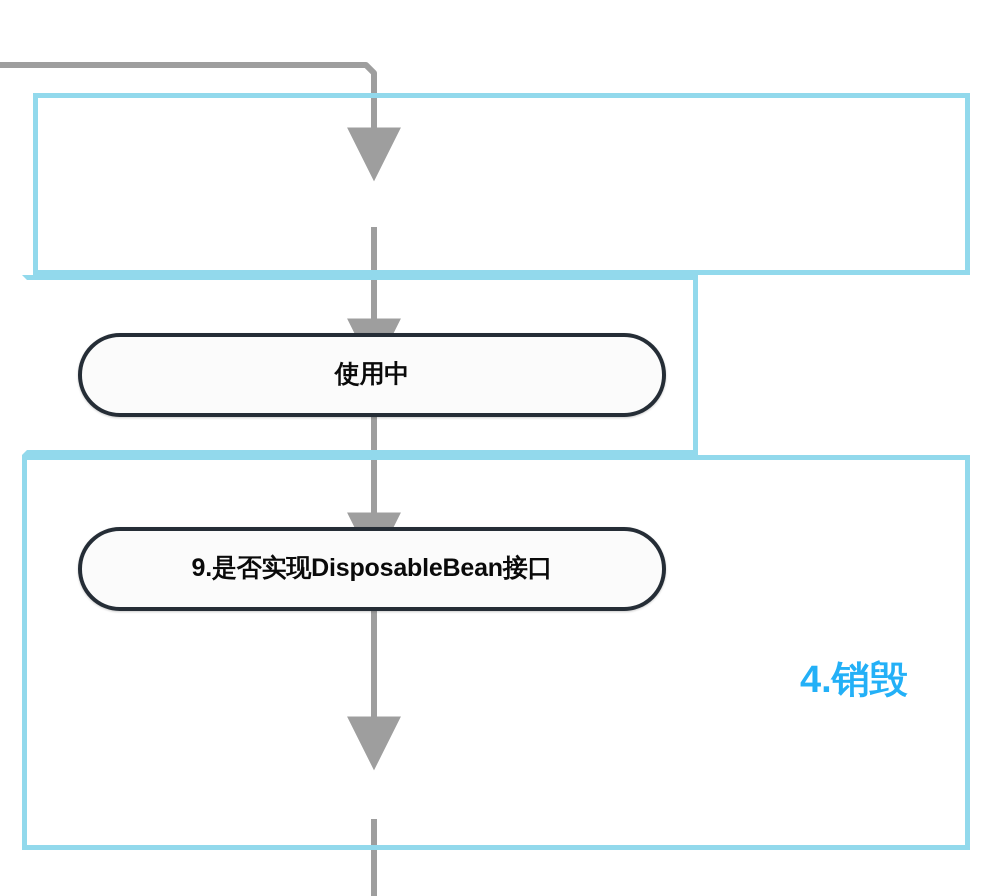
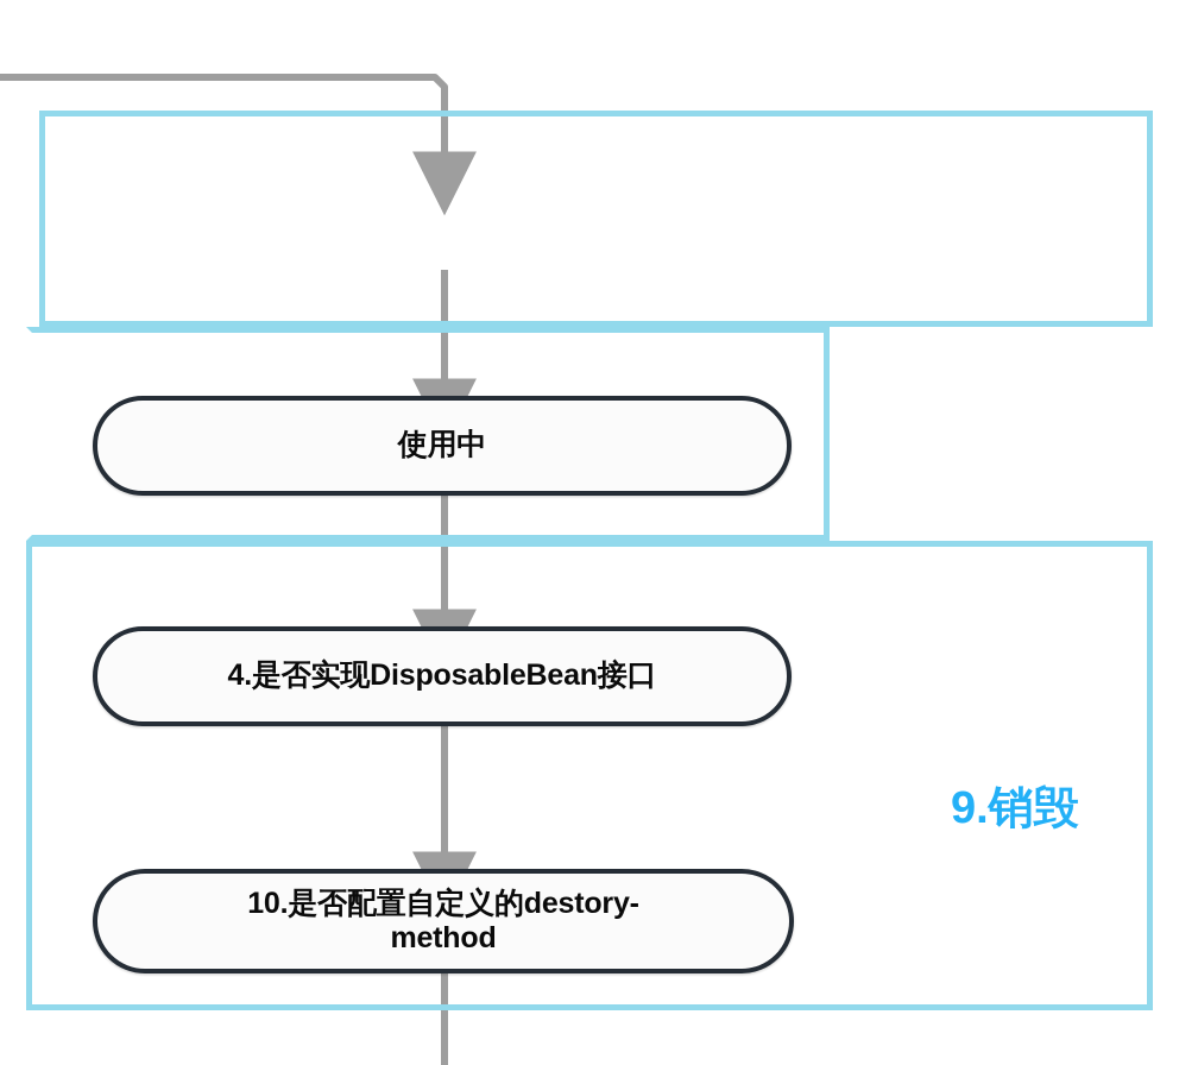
  使用中
- 9.是否实现DisposableBean接口
+ 4.是否实现DisposableBean接口
+ 10.是否配置自定义的destory-
+ method
- 4.销毁
+ 9.销毁
